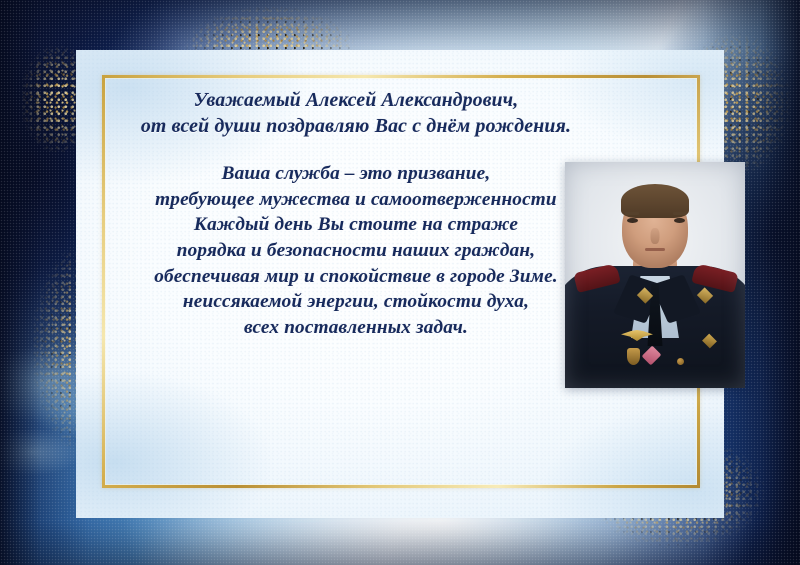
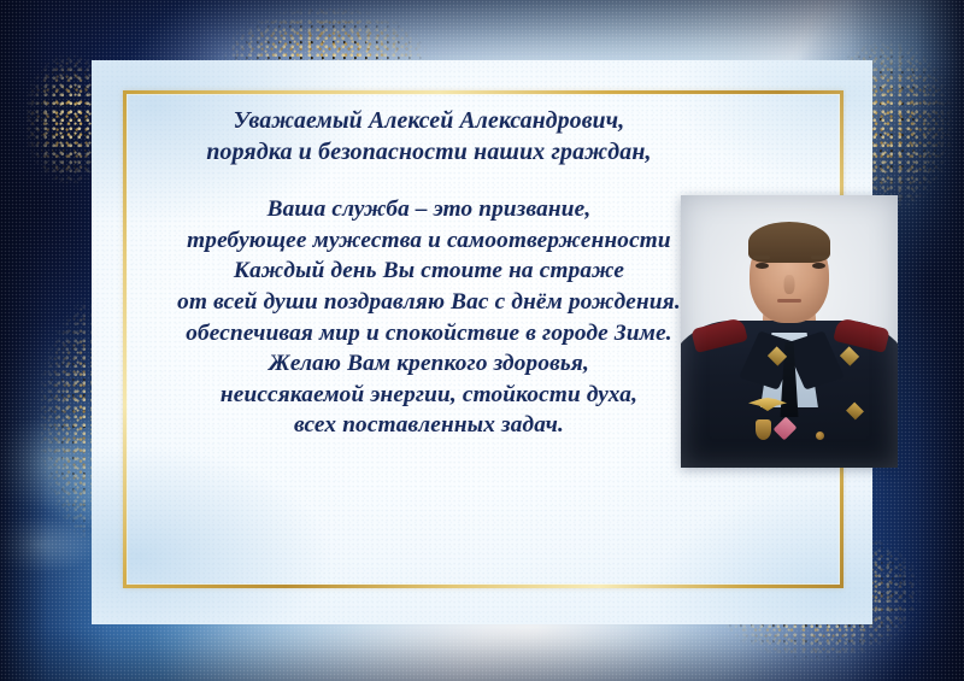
  Уважаемый Алексей Александрович,
- от всей души поздравляю Вас с днём рождения.
+ порядка и безопасности наших граждан,
  Ваша служба – это призвание,
  требующее мужества и самоотверженности
  Каждый день Вы стоите на страже
- порядка и безопасности наших граждан,
+ от всей души поздравляю Вас с днём рождения.
  обеспечивая мир и спокойствие в городе Зиме.
+ Желаю Вам крепкого здоровья,
  неиссякаемой энергии, стойкости духа,
  всех поставленных задач.
